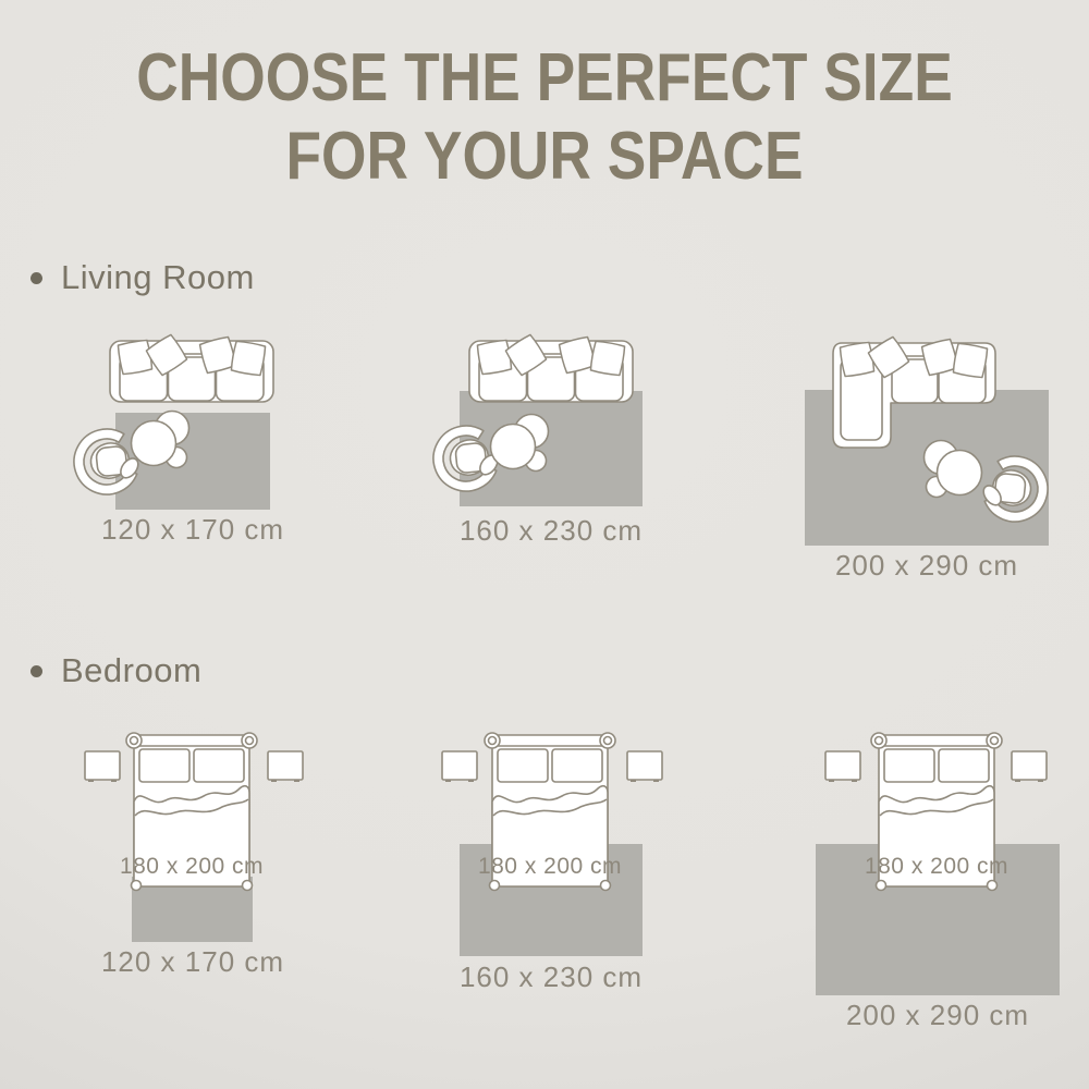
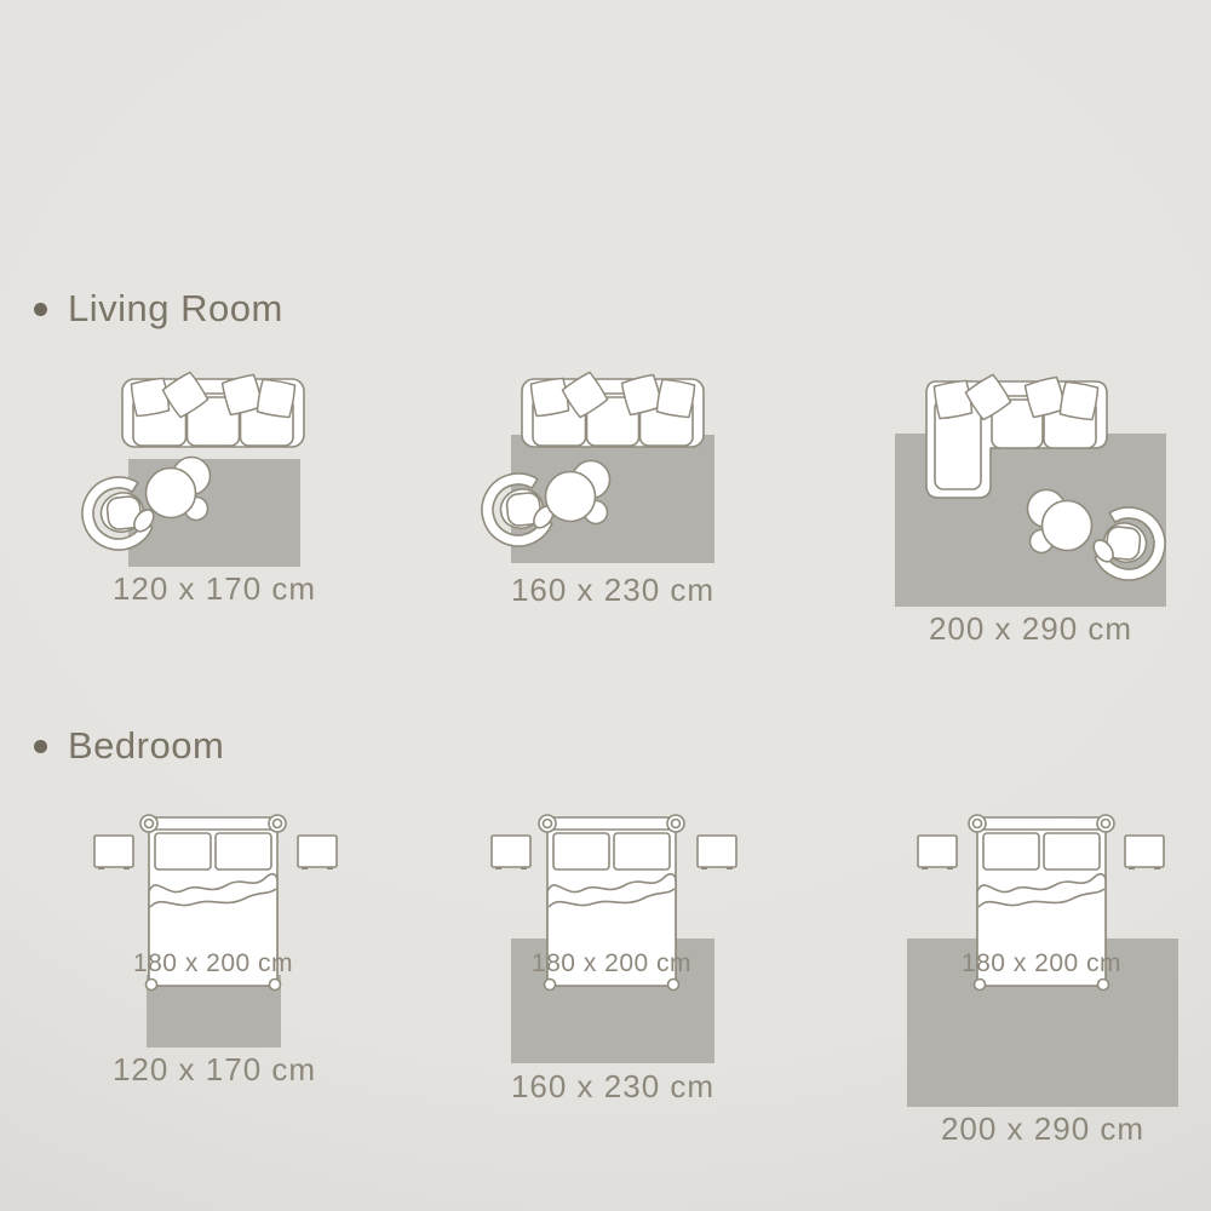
- CHOOSE THE PERFECT SIZE
- FOR YOUR SPACE
  Living Room
  120 x 170 cm
  160 x 230 cm
  200 x 290 cm
  Bedroom
  180 x 200 cm
  120 x 170 cm
  180 x 200 cm
  160 x 230 cm
  180 x 200 cm
  200 x 290 cm
